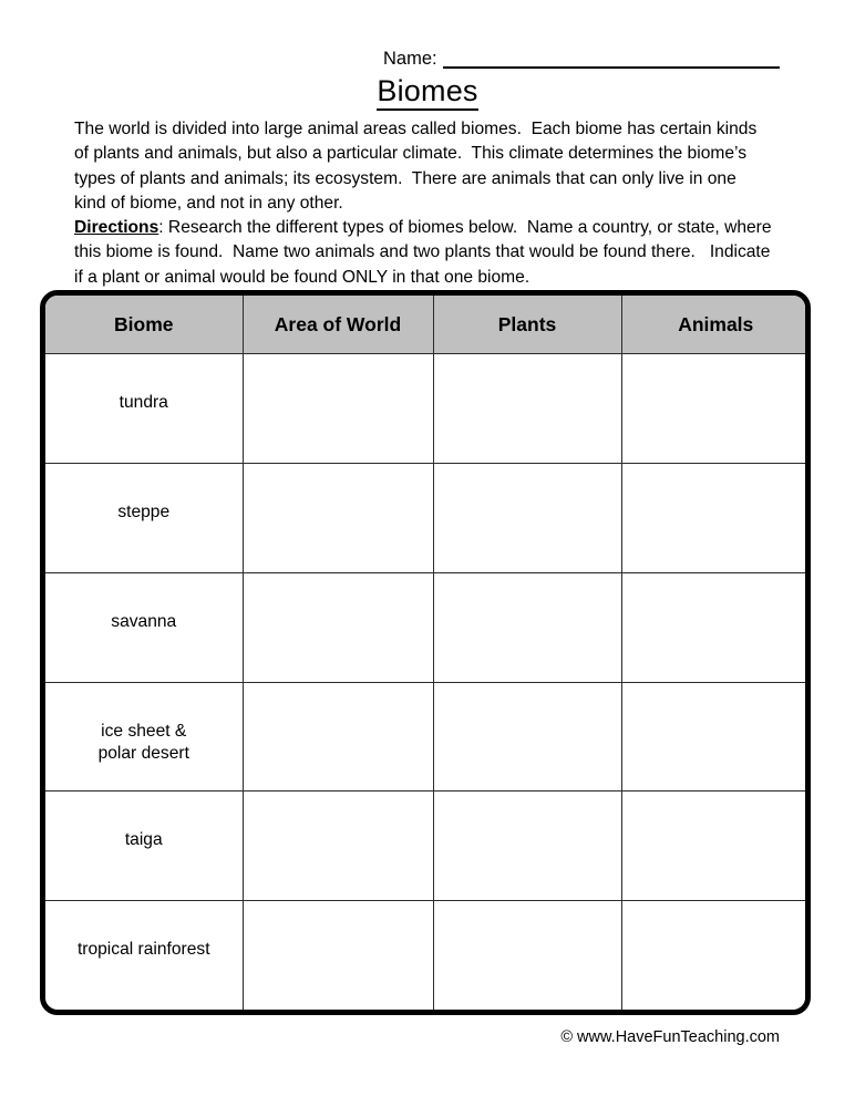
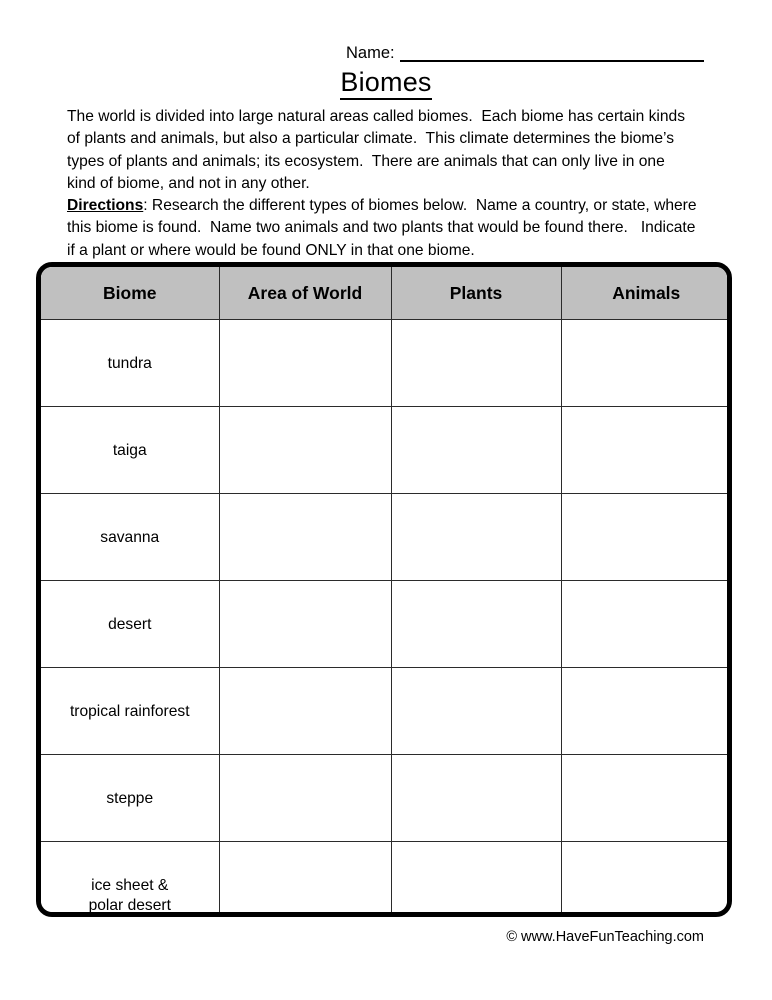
  Name:
  Biomes
- The world is divided into large animal areas called biomes. Each biome has certain kinds of plants and animals, but also a particular climate. This climate determines the biome’s types of plants and animals; its ecosystem. There are animals that can only live in one kind of biome, and not in any other.
+ The world is divided into large natural areas called biomes. Each biome has certain kinds of plants and animals, but also a particular climate. This climate determines the biome’s types of plants and animals; its ecosystem. There are animals that can only live in one kind of biome, and not in any other.
- Directions: Research the different types of biomes below. Name a country, or state, where this biome is found. Name two animals and two plants that would be found there. Indicate if a plant or animal would be found ONLY in that one biome.
+ Directions: Research the different types of biomes below. Name a country, or state, where this biome is found. Name two animals and two plants that would be found there. Indicate if a plant or where would be found ONLY in that one biome.
  Biome	Area of World	Plants	Animals
  tundra
- steppe
+ taiga
  savanna
+ desert
- ice sheet & polar desert
+ tropical rainforest
- taiga
+ steppe
- tropical rainforest
+ ice sheet & polar desert
  © www.HaveFunTeaching.com
